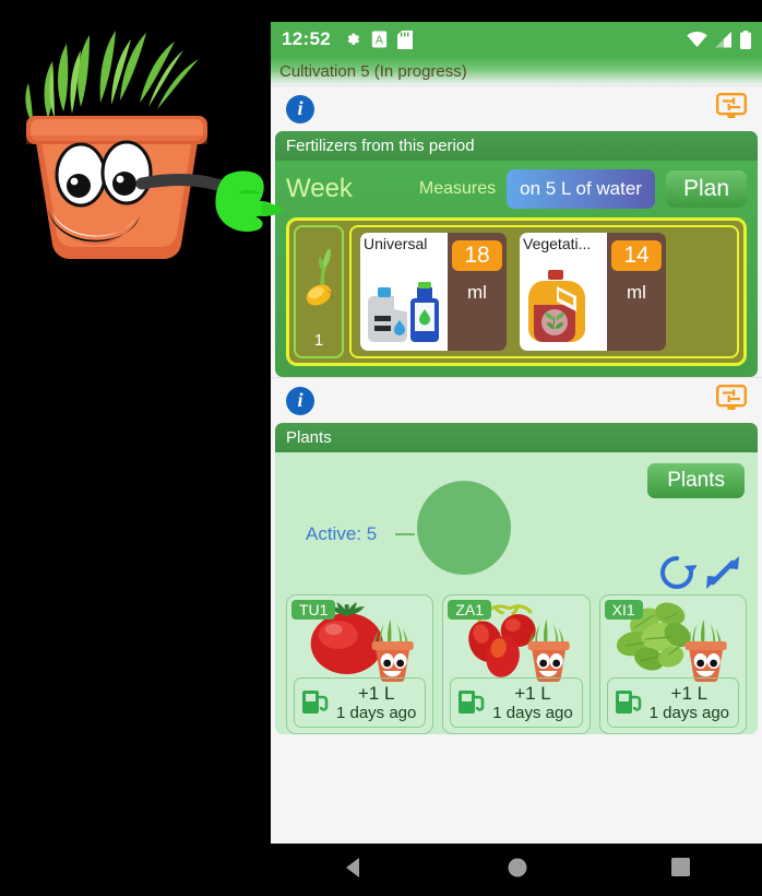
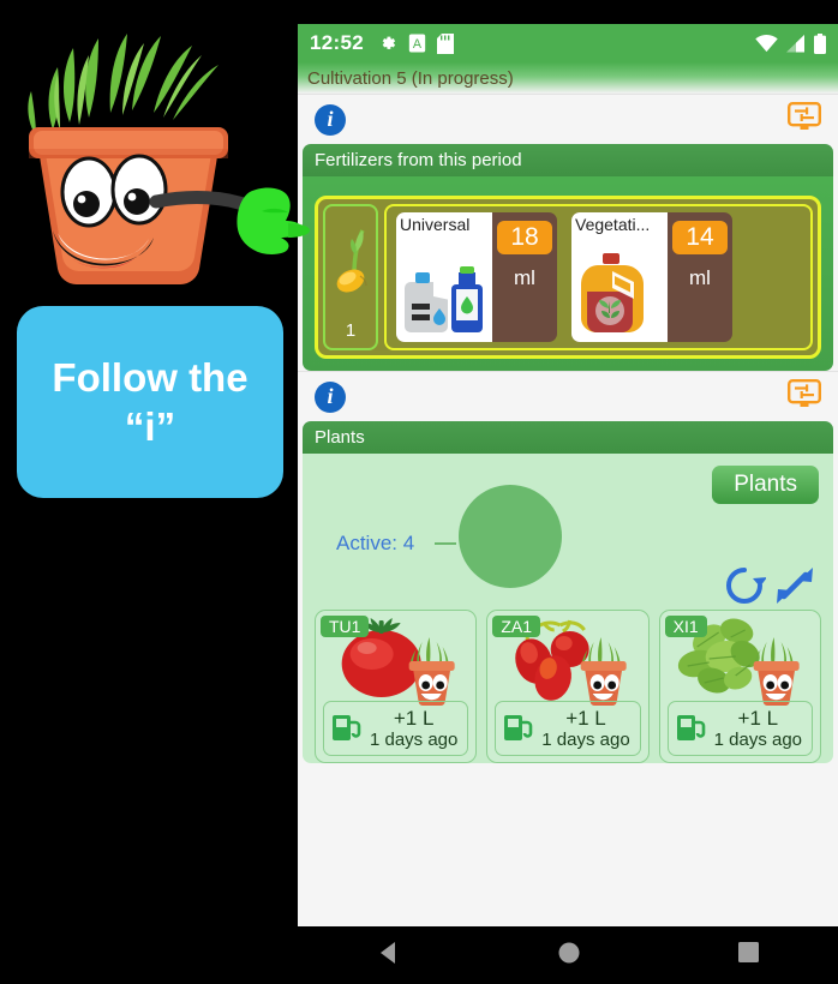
  12:52
  A
  Cultivation 5 (In progress)
  i
  Fertilizers from this period
- Week
- Measures
- on 5 L of water
- Plan
  1
  Universal
  18
  ml
  Vegetati...
  14
  ml
  i
  Plants
  Plants
- Active: 5
+ Active: 4
  TU1
  +1 L
  1 days ago
  ZA1
  +1 L
  1 days ago
  XI1
  +1 L
  1 days ago
+ Follow the
+ “i”
